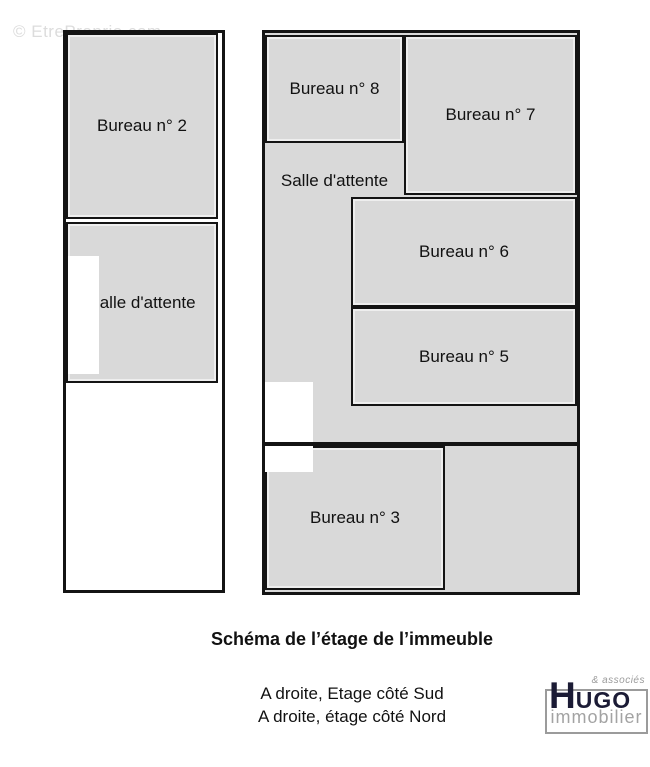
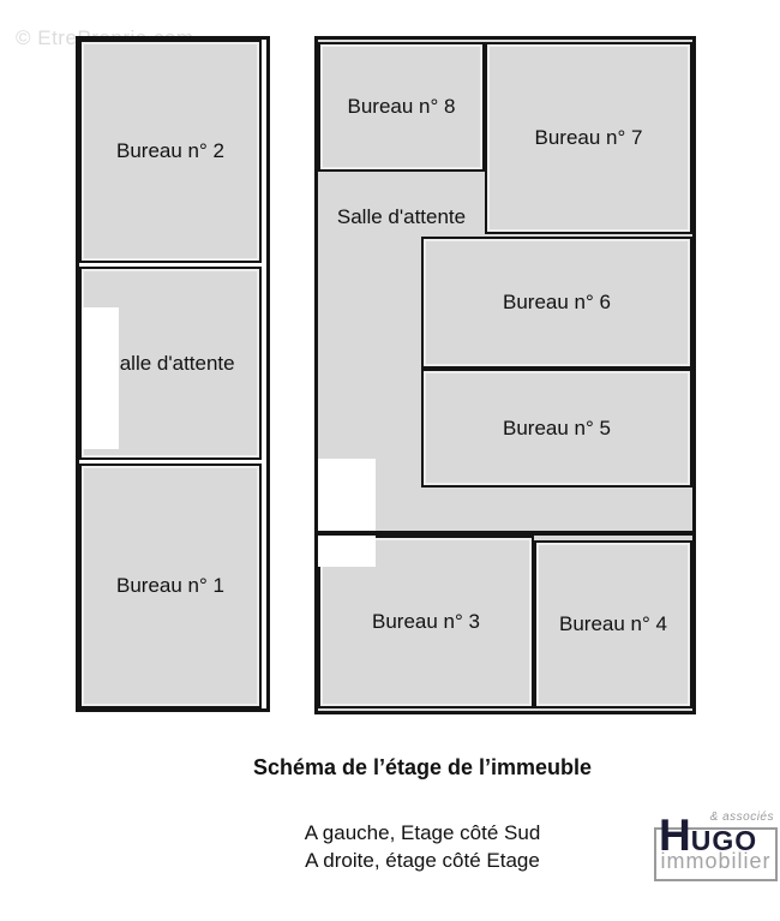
  Bureau n° 2
  alle d'attente
+ Bureau n° 1
  Bureau n° 8
  Bureau n° 7
  Salle d'attente
  Bureau n° 6
  Bureau n° 5
  Bureau n° 3
+ Bureau n° 4
  Schéma de l’étage de l’immeuble
- A droite, Etage côté Sud
+ A gauche, Etage côté Sud
- A droite, étage côté Nord
+ A droite, étage côté Etage
  & associés
  H
  UGO
  immobilier
